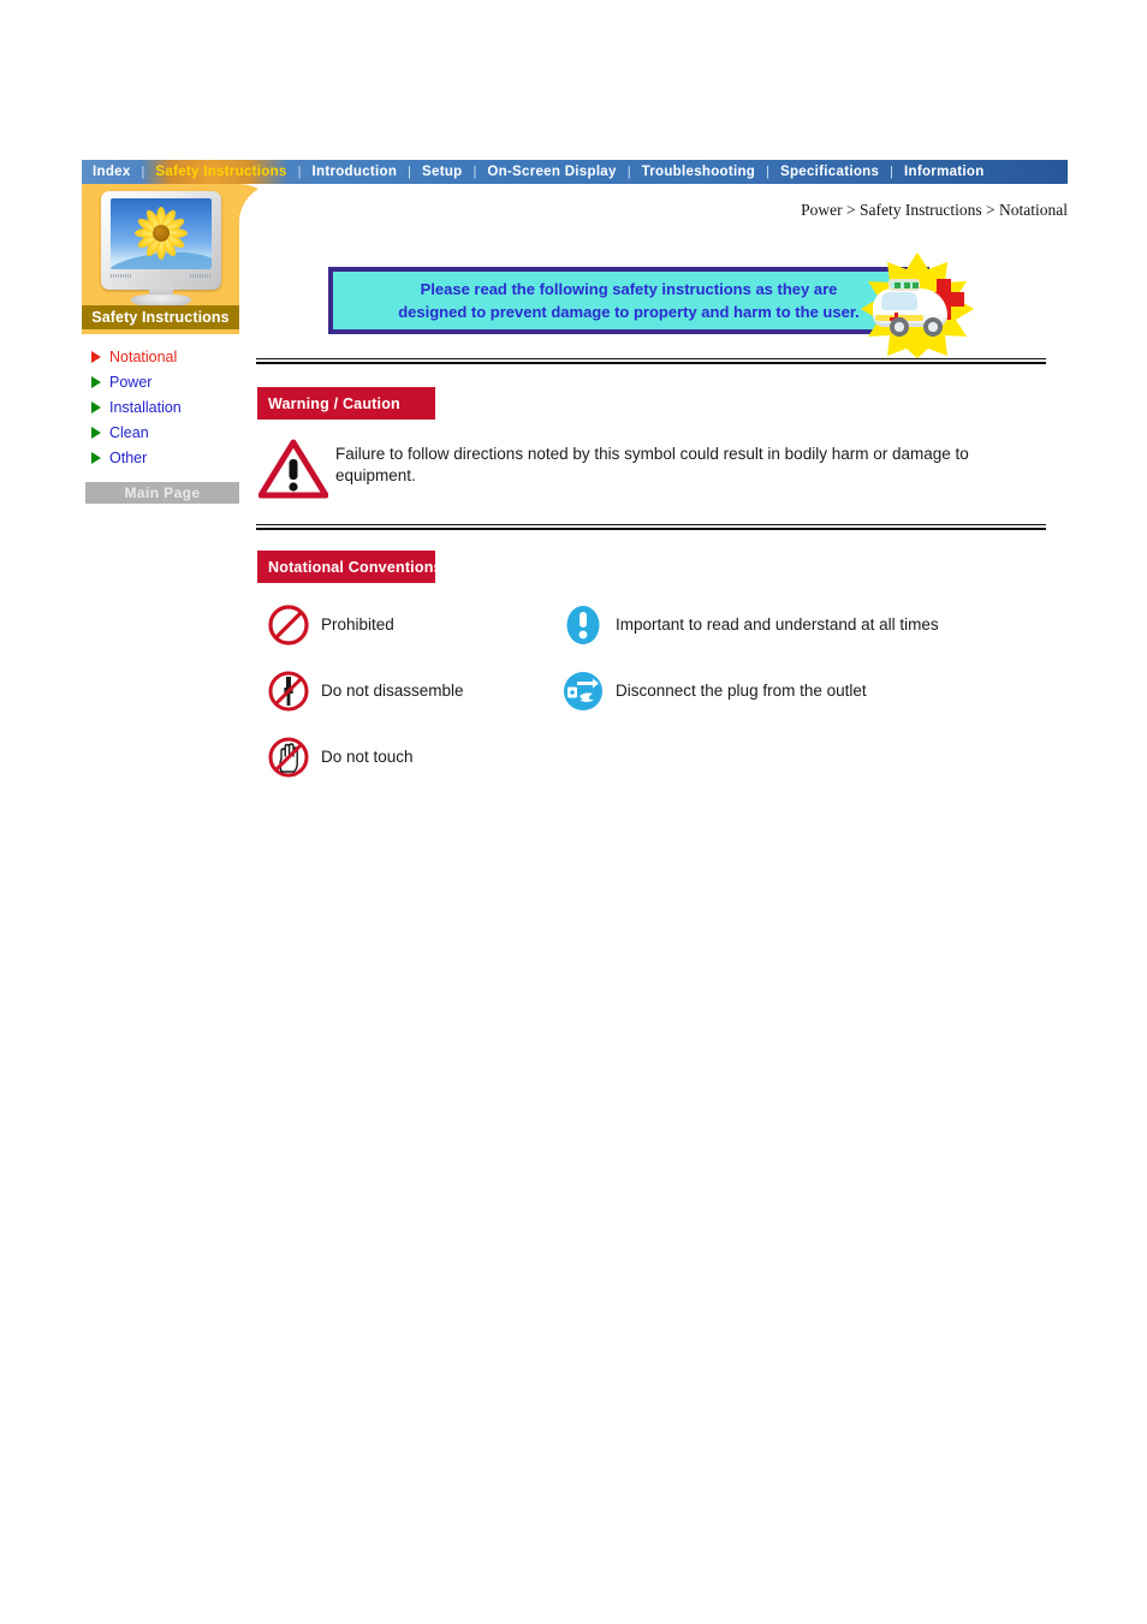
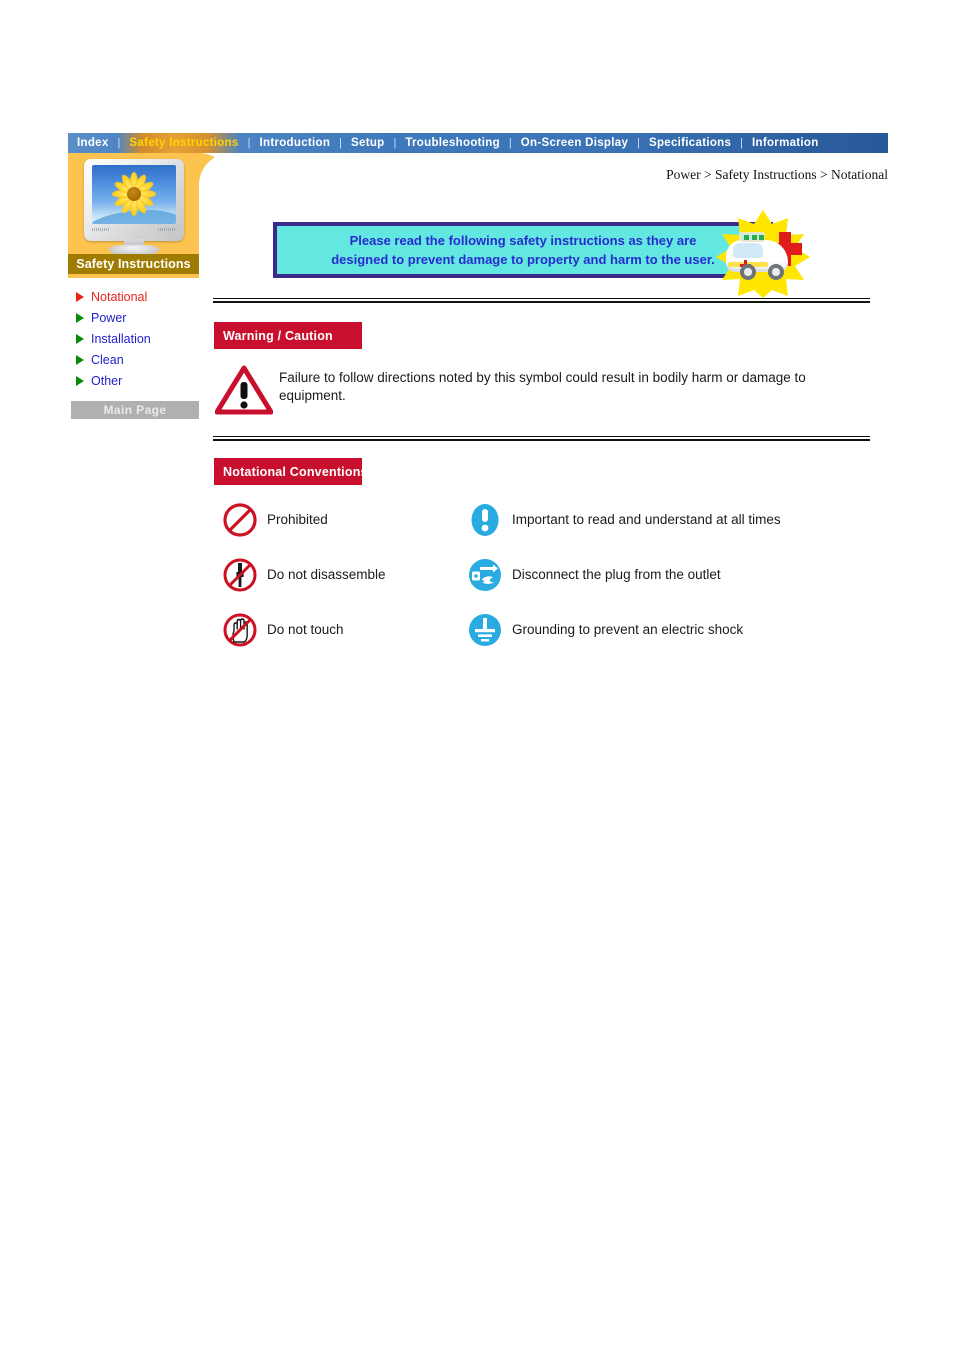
  Index
  |
  Safety Instructions
  |
  Introduction
  |
  Setup
  |
- On-Screen Display
+ Troubleshooting
  |
- Troubleshooting
+ On-Screen Display
  |
  Specifications
  |
  Information
  Safety Instructions
  Notational
  Power
  Installation
  Clean
  Other
  Main Page
  Power > Safety Instructions > Notational
  Please read the following safety instructions as they are
  designed to prevent damage to property and harm to the user.
  Warning / Caution
  Failure to follow directions noted by this symbol could result in bodily harm or damage to equipment.
  Notational Conventions
  Prohibited
  Important to read and understand at all times
  Do not disassemble
  Disconnect the plug from the outlet
  Do not touch
+ Grounding to prevent an electric shock
